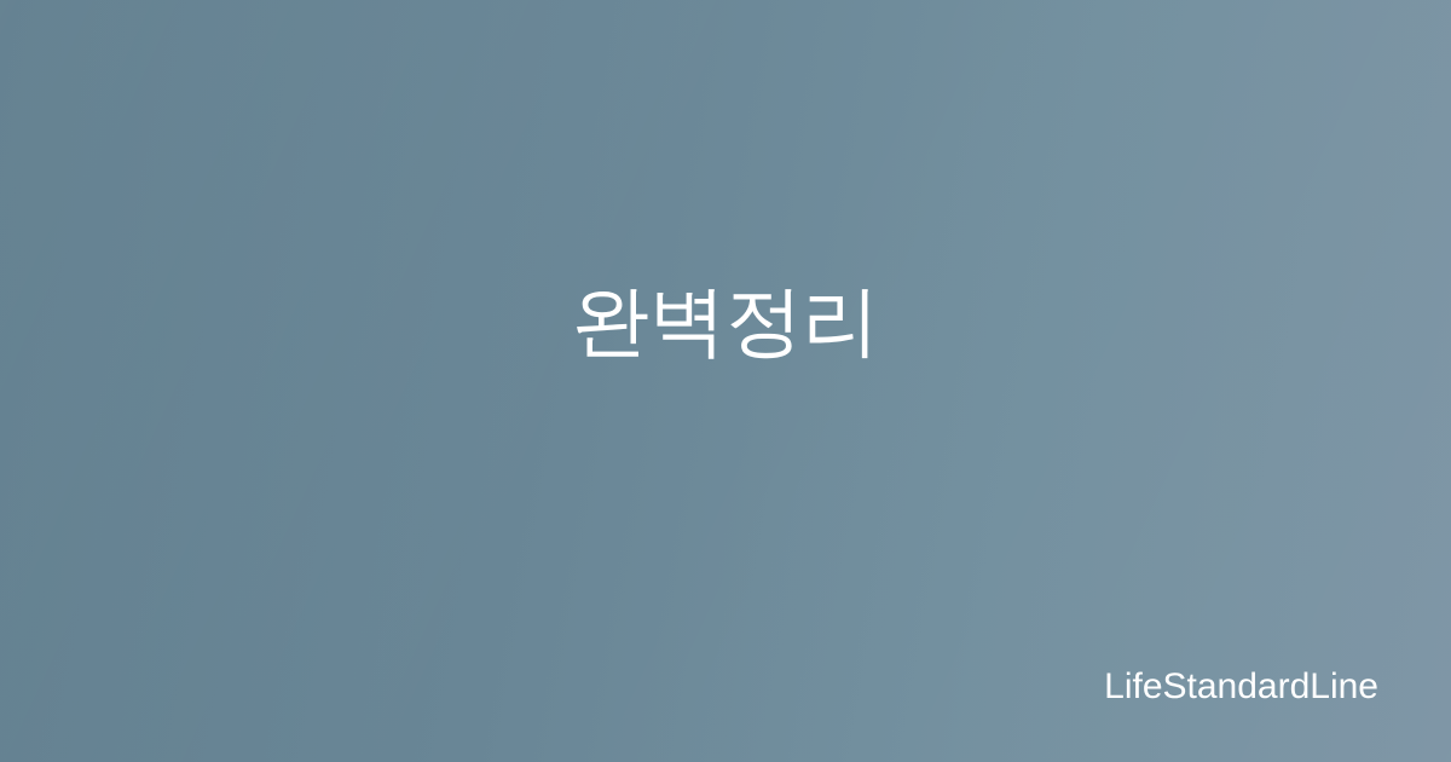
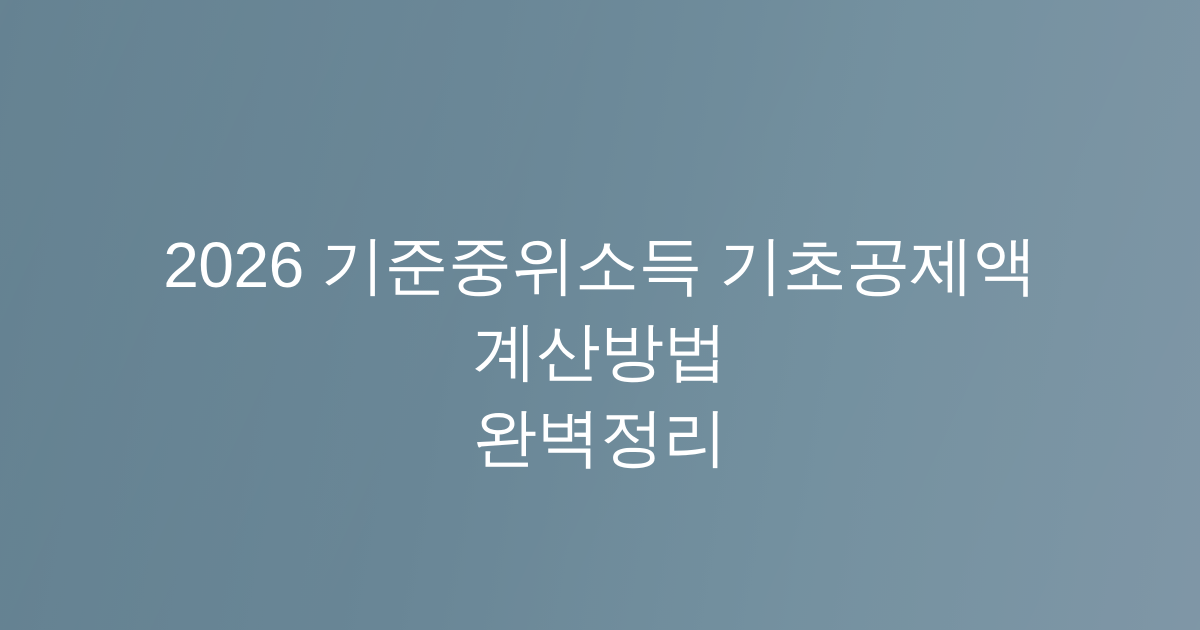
+ 2026 기준중위소득 기초공제액 계산방법
  완벽정리
- LifeStandardLine
